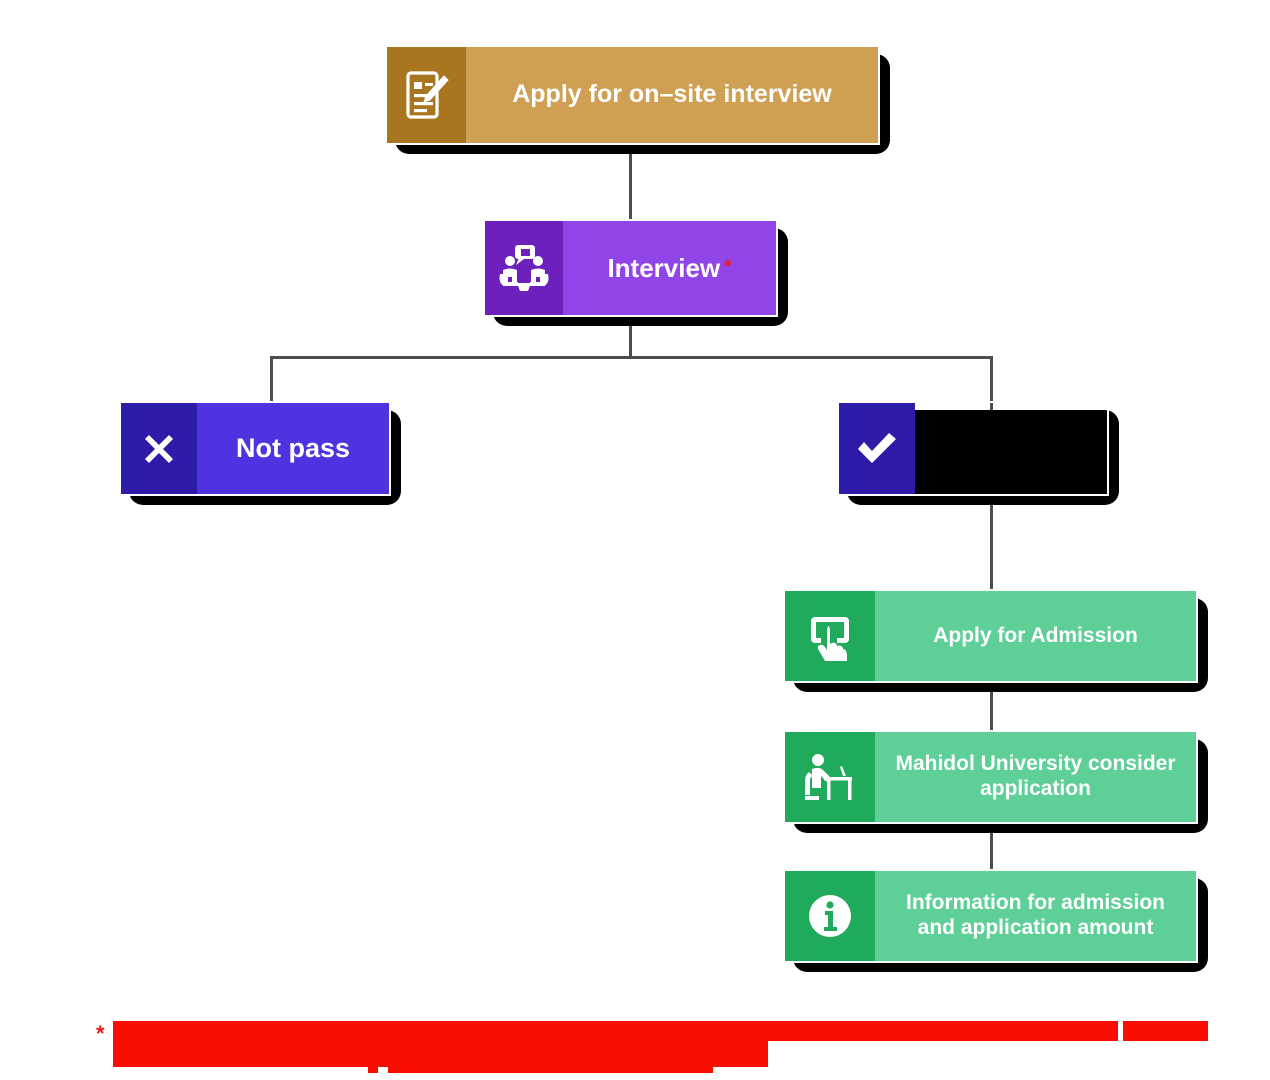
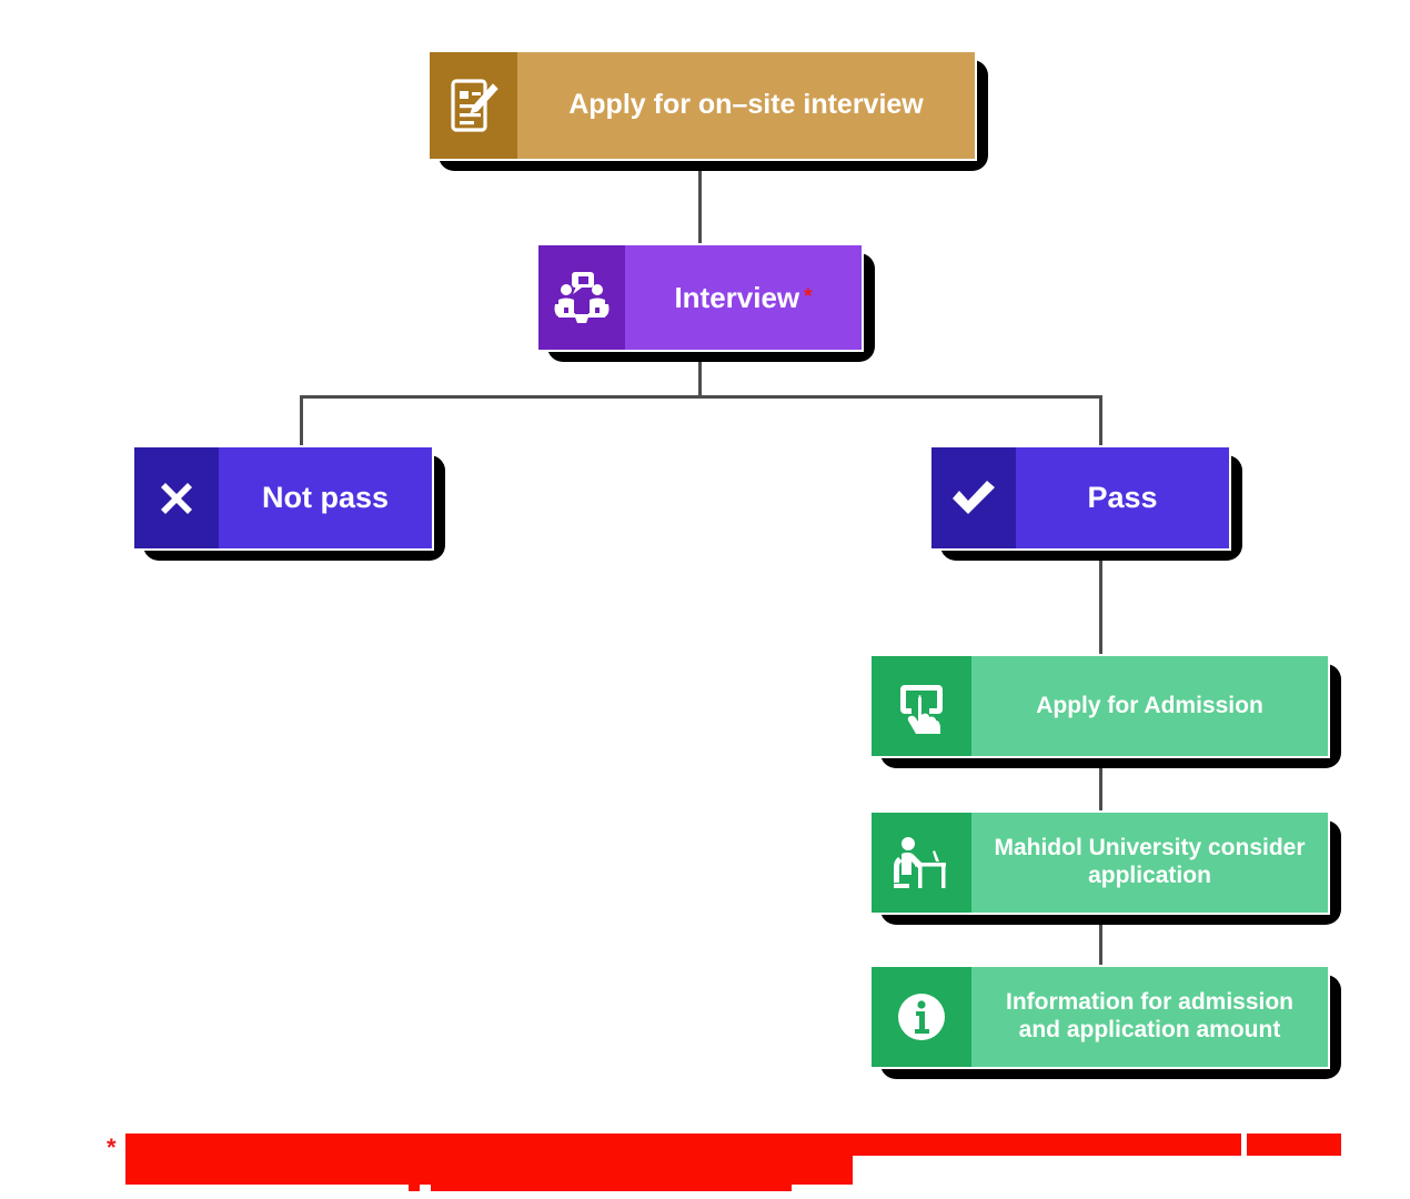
  Apply for on–site interview
  Interview
  *
  Not pass
+ Pass
  Apply for Admission
  Mahidol University consider application
  Information for admission and application amount
  *
